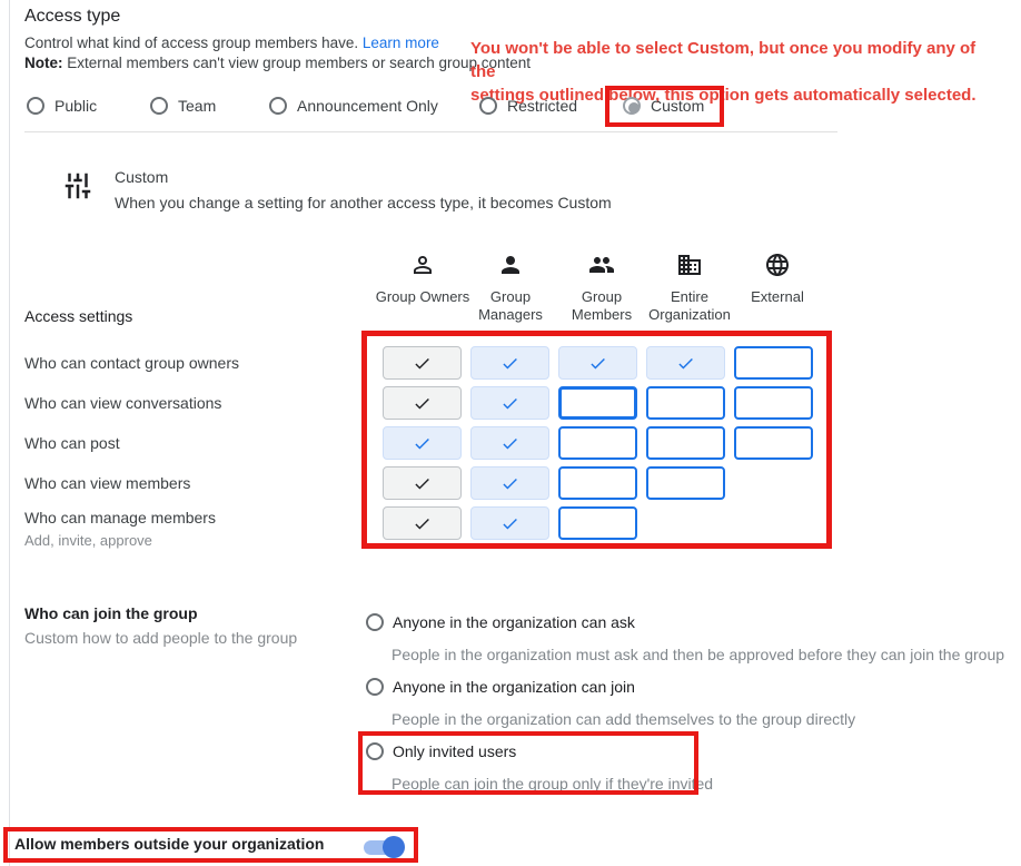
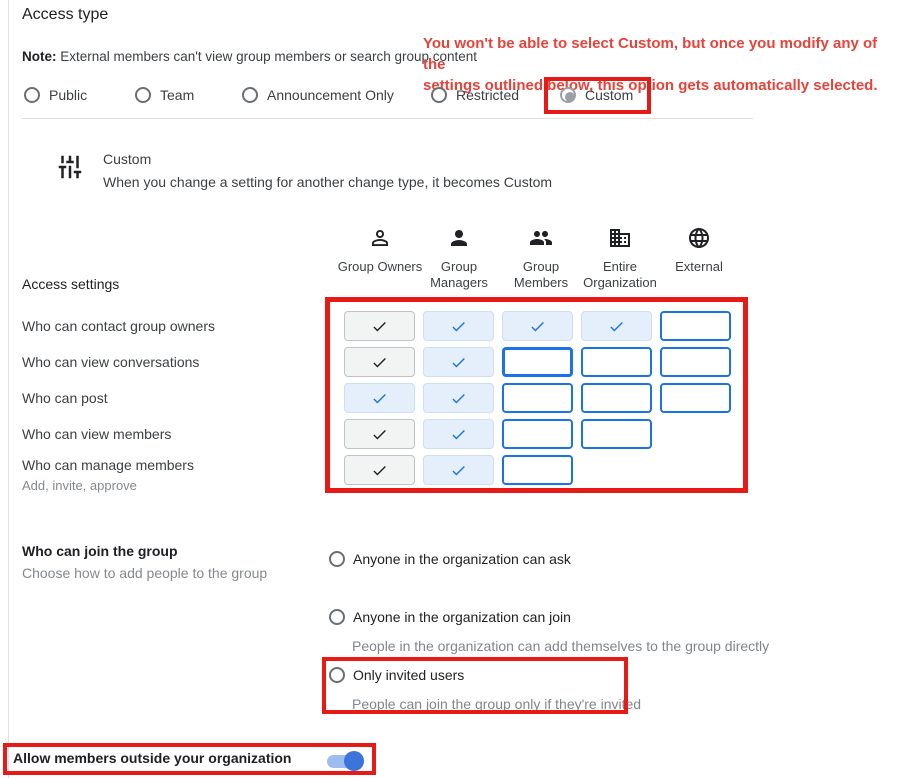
  Access type
- Control what kind of access group members have. Learn more
  Note: External members can't view group members or search group content
  You won't be able to select Custom, but once you modify any of the
  settings outlined below, this option gets automatically selected.
  Public
  Team
  Announcement Only
  Restricted
  Custom
  Custom
- When you change a setting for another access type, it becomes Custom
+ When you change a setting for another change type, it becomes Custom
  Group Owners
  Group Managers
  Group Members
  Entire Organization
  External
  Access settings
  Who can contact group owners
  Who can view conversations
  Who can post
  Who can view members
  Who can manage members
  Add, invite, approve
  Who can join the group
- Custom how to add people to the group
+ Choose how to add people to the group
  Anyone in the organization can ask
- People in the organization must ask and then be approved before they can join the group
  Anyone in the organization can join
  People in the organization can add themselves to the group directly
  Only invited users
  People can join the group only if they're invited
  Allow members outside your organization
